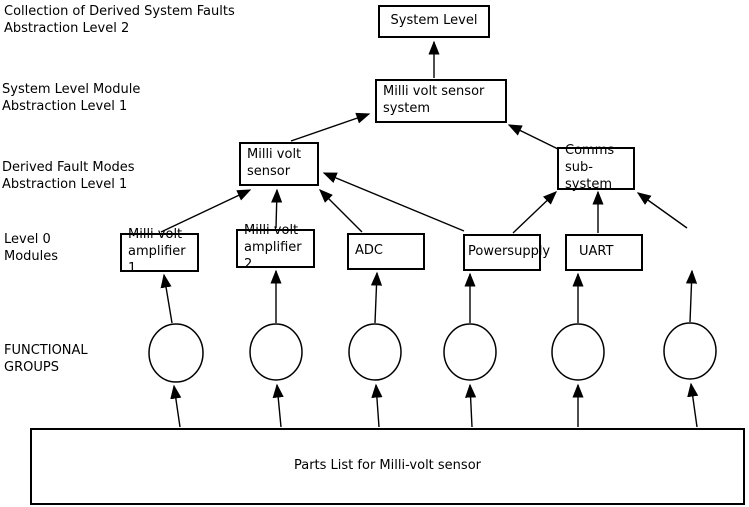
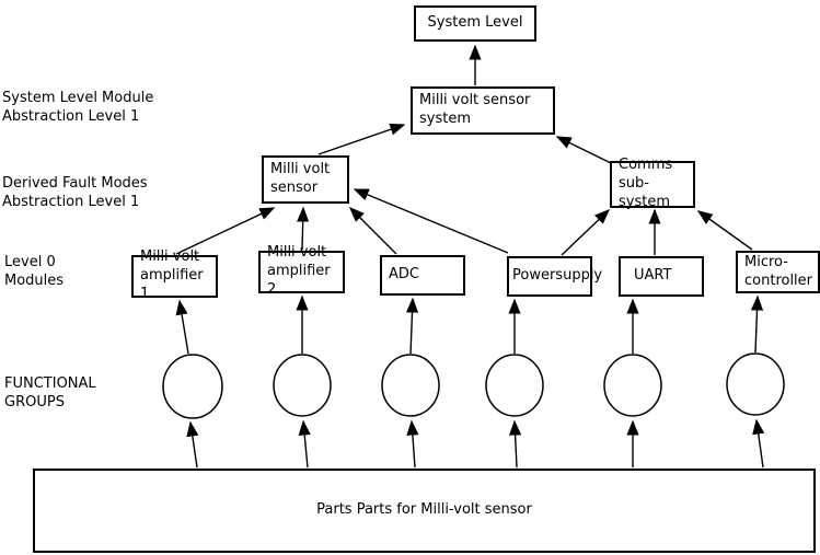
- Collection of Derived System Faults
- Abstraction Level 2
  System Level Module
  Abstraction Level 1
  Derived Fault Modes
  Abstraction Level 1
  Level 0
  Modules
  FUNCTIONAL
  GROUPS
  System Level
  Milli volt sensor
  system
  Milli volt
  sensor
  Comms
  sub-system
  Milli volt
  amplifier 1
  Milli volt
  amplifier 2
  ADC
  Powersupply
  UART
+ Micro-
+ controller
- Parts List for Milli-volt sensor
+ Parts Parts for Milli-volt sensor
